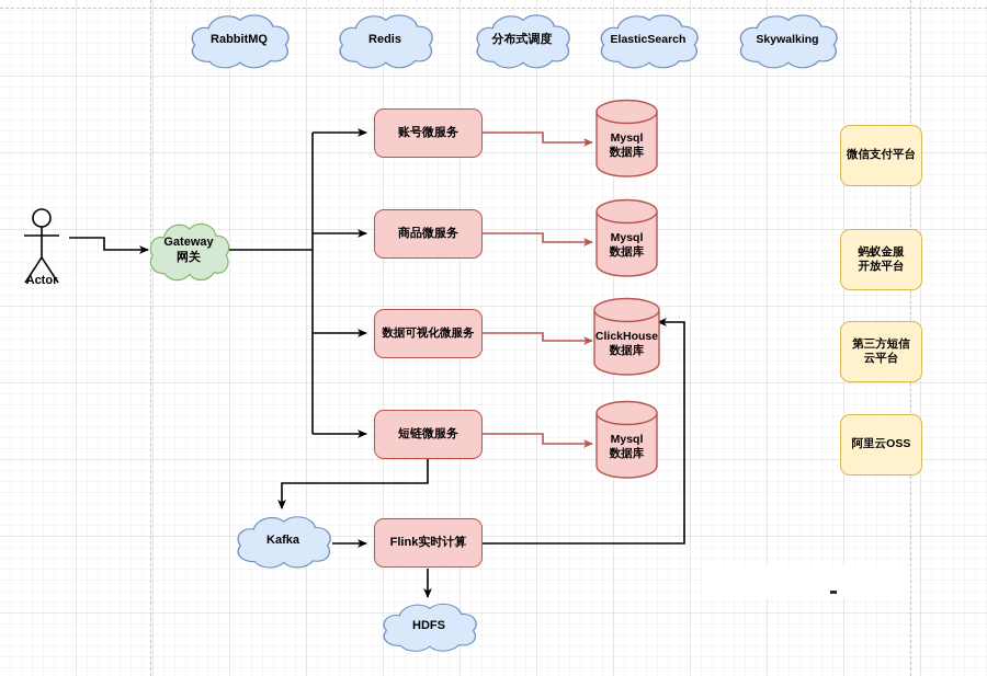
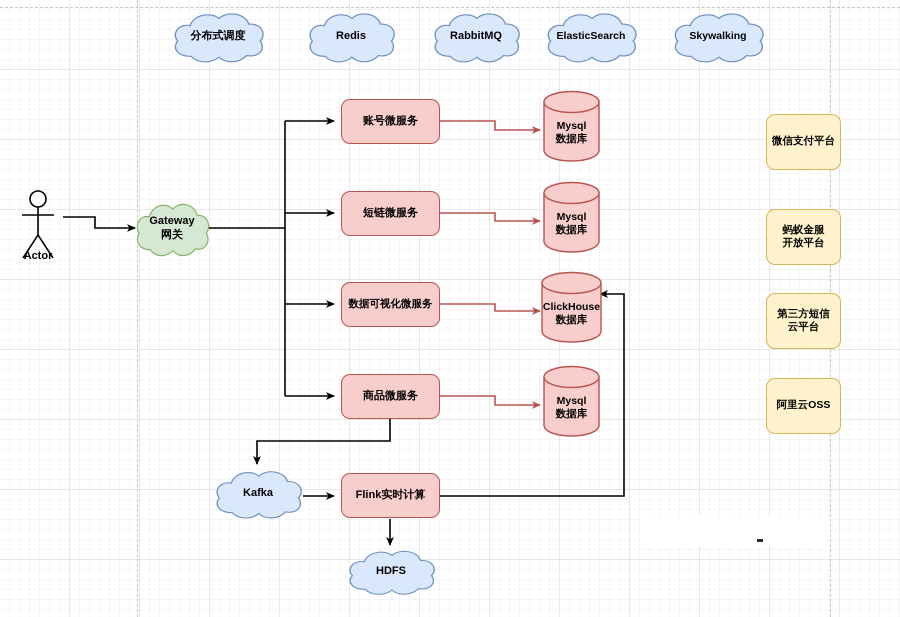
  Actor
  Gateway
  网关
- RabbitMQ
+ 分布式调度
  Redis
- 分布式调度
+ RabbitMQ
  ElasticSearch
  Skywalking
  账号微服务
- 商品微服务
+ 短链微服务
  数据可视化微服务
- 短链微服务
+ 商品微服务
  Mysql
  数据库
  Mysql
  数据库
  ClickHouse
  数据库
  Mysql
  数据库
  微信支付平台
  蚂蚁金服
  开放平台
  第三方短信
  云平台
  阿里云OSS
  Kafka
  Flink实时计算
  HDFS
